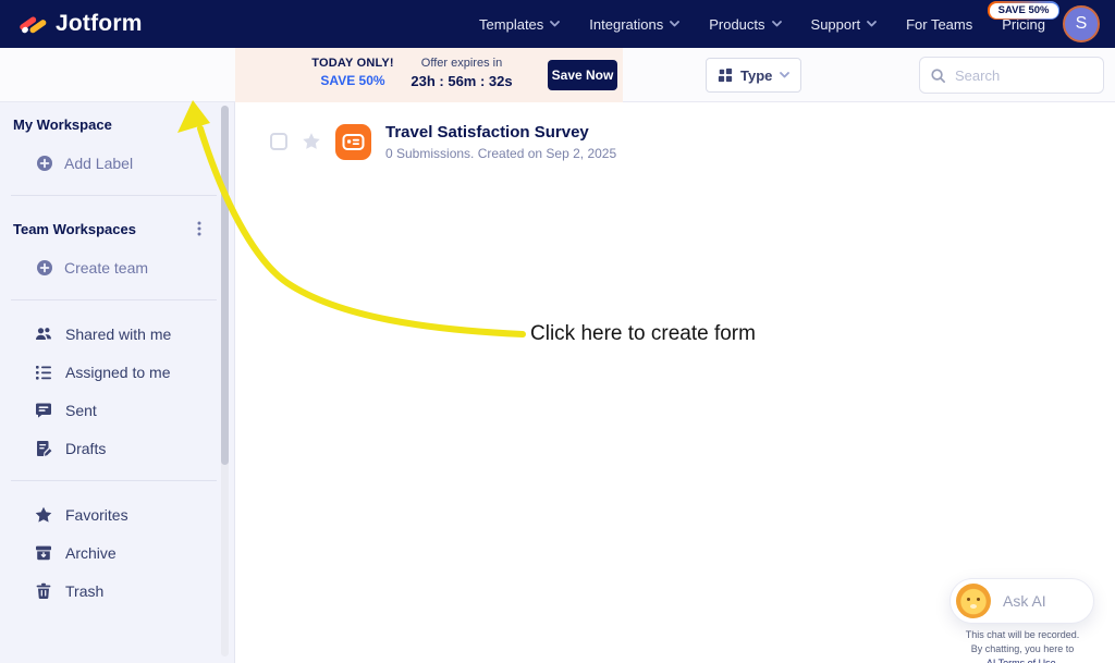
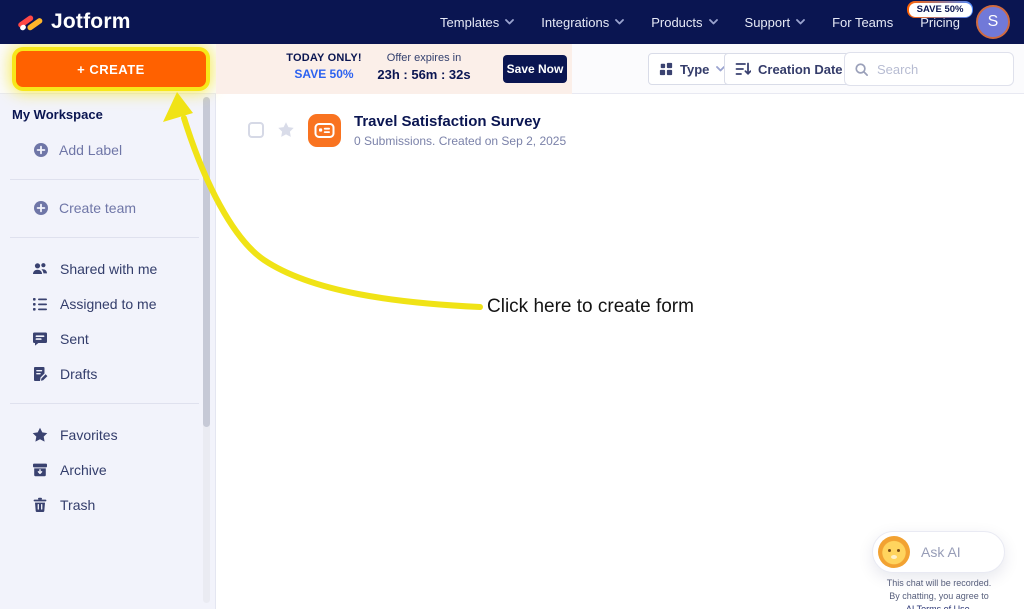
  Jotform
  Templates
  Integrations
  Products
  Support
  For Teams
  Pricing
  SAVE 50%
  S
+ + CREATE
  TODAY ONLY!
  SAVE 50%
  Offer expires in
  23h : 56m : 32s
  Save Now
  Type
+ Creation Date
  Search
  My Workspace
  Add Label
- Team Workspaces
  Create team
  Shared with me
  Assigned to me
  Sent
  Drafts
  Favorites
  Archive
  Trash
  Travel Satisfaction Survey
  0 Submissions. Created on Sep 2, 2025
  Click here to create form
  Ask AI
  This chat will be recorded.
- By chatting, you here to
+ By chatting, you agree to
